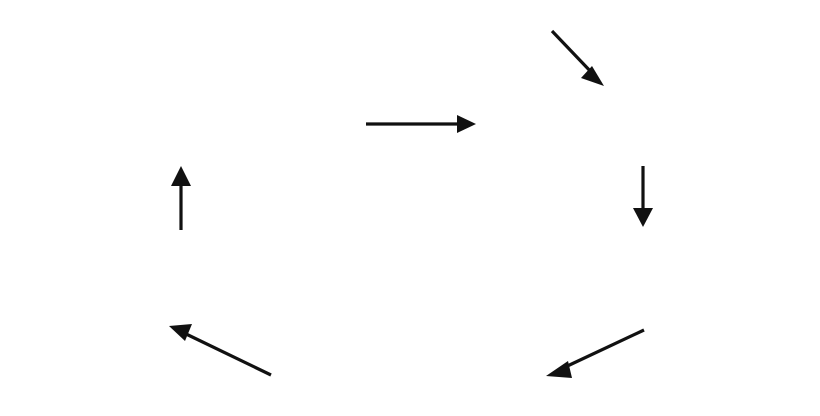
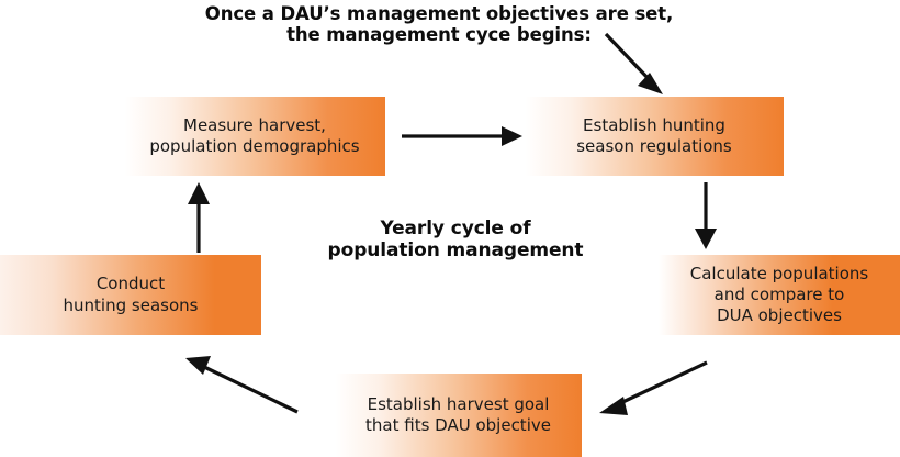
+ Once a DAU’s management objectives are set,
+ the management cyce begins:
+ Yearly cycle of
+ population management
+ Measure harvest,
+ population demographics
+ Establish hunting
+ season regulations
+ Calculate populations
+ and compare to
+ DUA objectives
+ Establish harvest goal
+ that fits DAU objective
+ Conduct
+ hunting seasons
